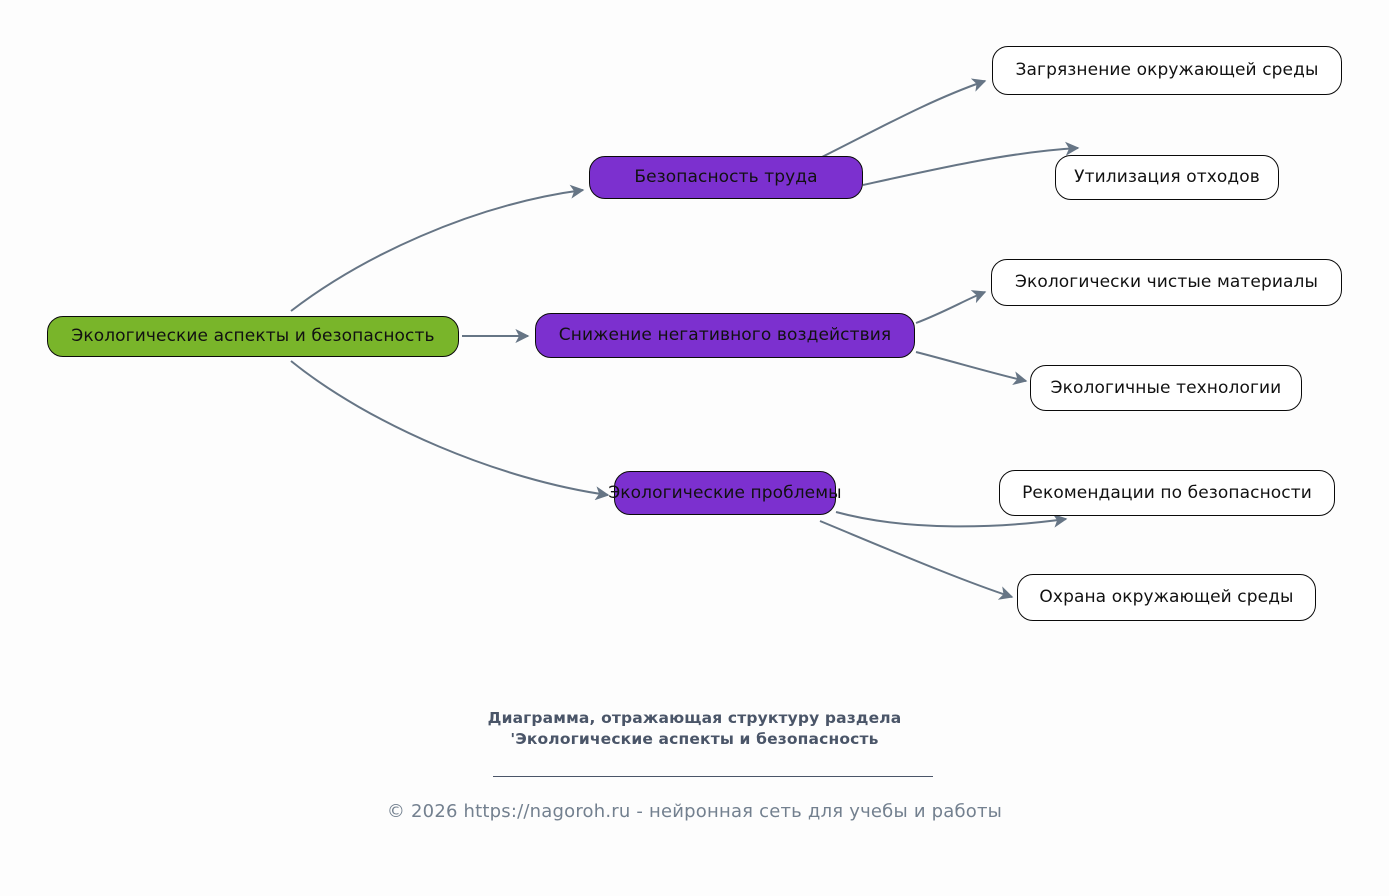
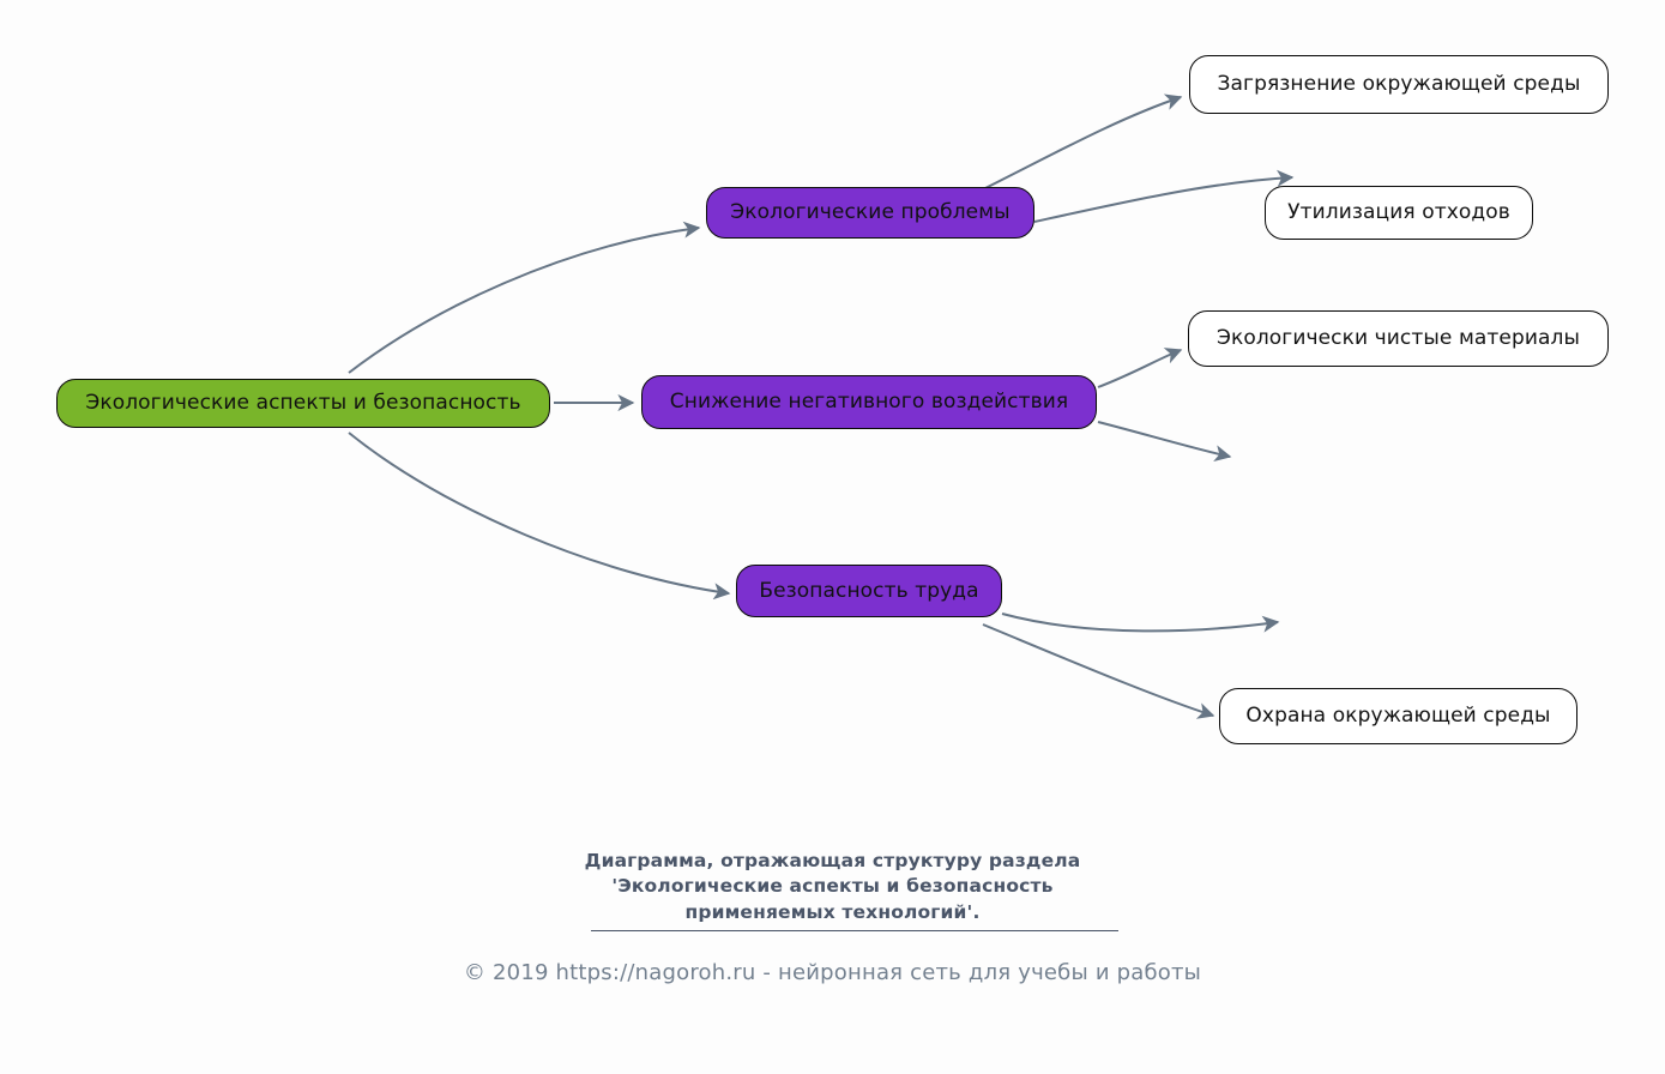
  Экологические аспекты и безопасность
- Безопасность труда
+ Экологические проблемы
  Загрязнение окружающей среды
  Утилизация отходов
  Снижение негативного воздействия
  Экологически чистые материалы
- Экологичные технологии
- Экологические проблемы
+ Безопасность труда
- Рекомендации по безопасности
  Охрана окружающей среды
  Диаграмма, отражающая структуру раздела
  'Экологические аспекты и безопасность
+ применяемых технологий'.
- © 2026 https://nagoroh.ru - нейронная сеть для учебы и работы
+ © 2019 https://nagoroh.ru - нейронная сеть для учебы и работы
